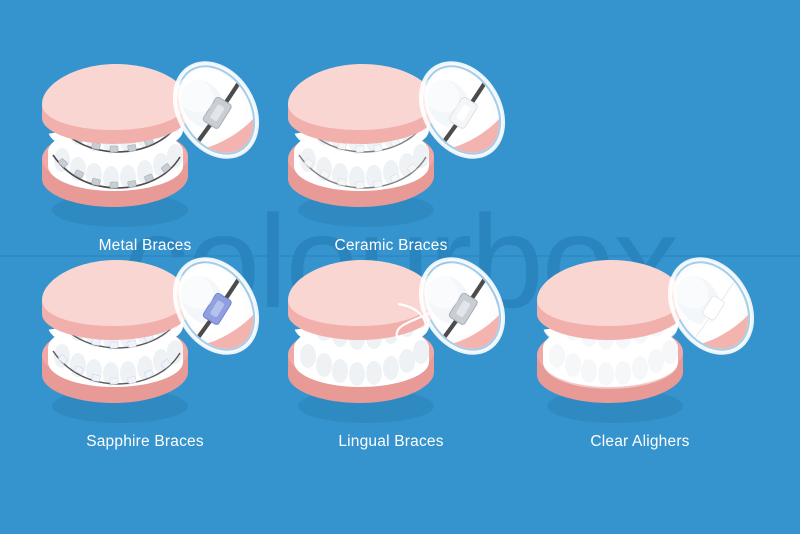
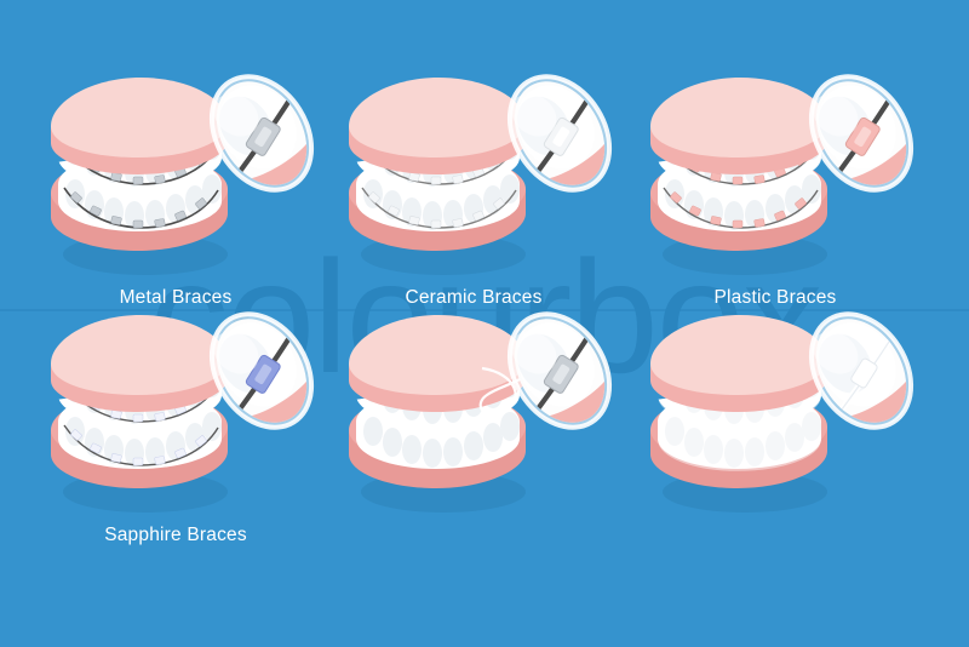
  clourbox
  Metal Braces
  Ceramic Braces
+ Plastic Braces
  Sapphire Braces
- Lingual Braces
- Clear Alighers
